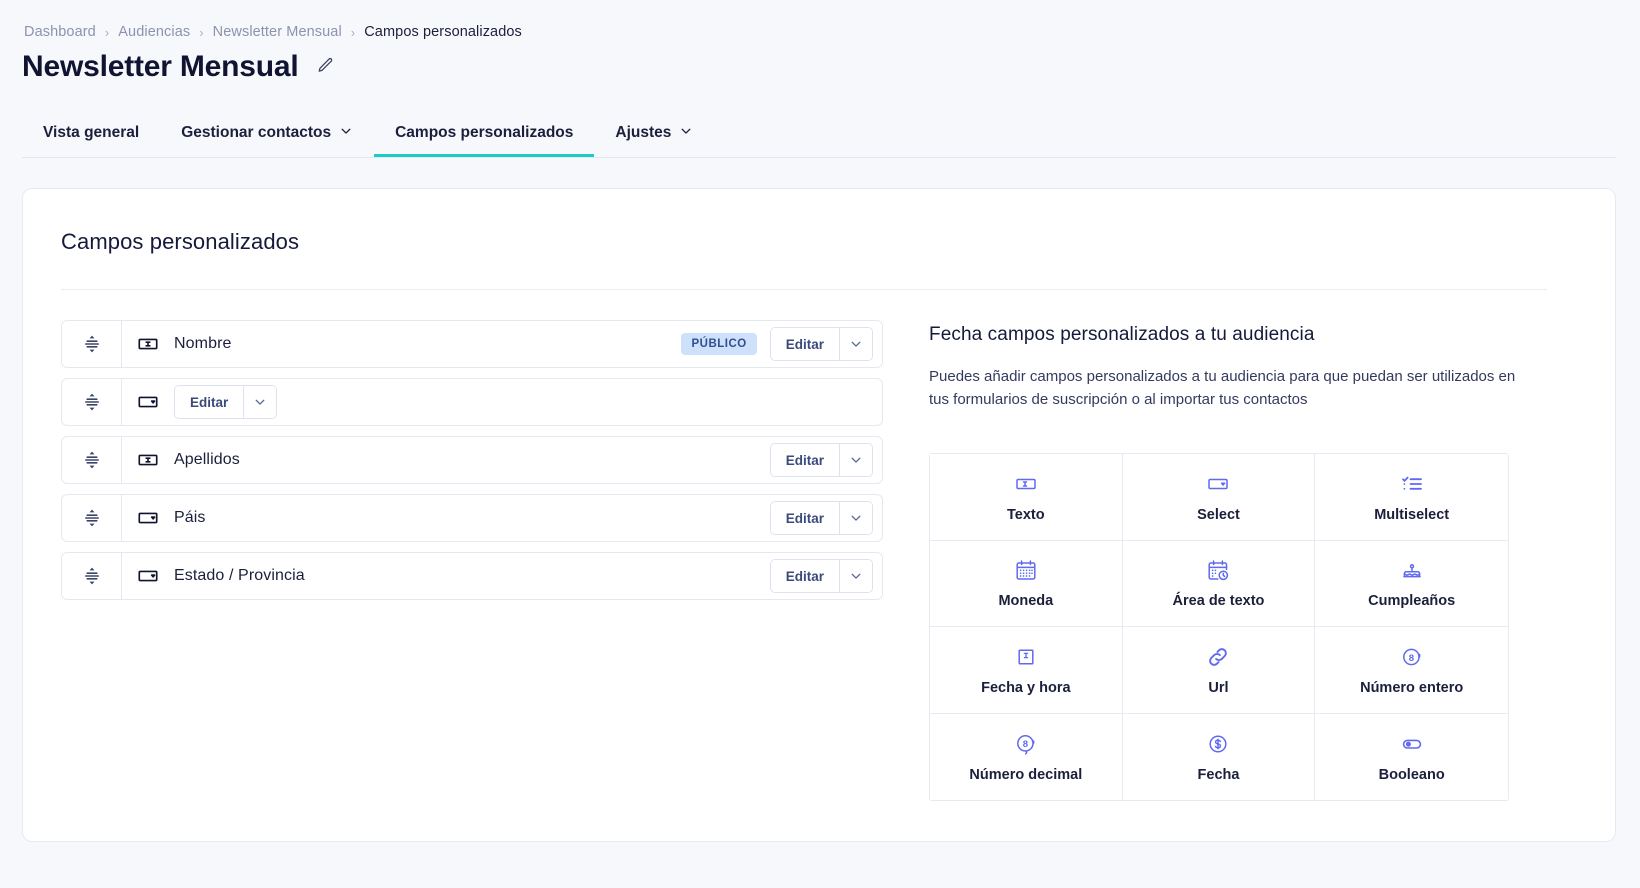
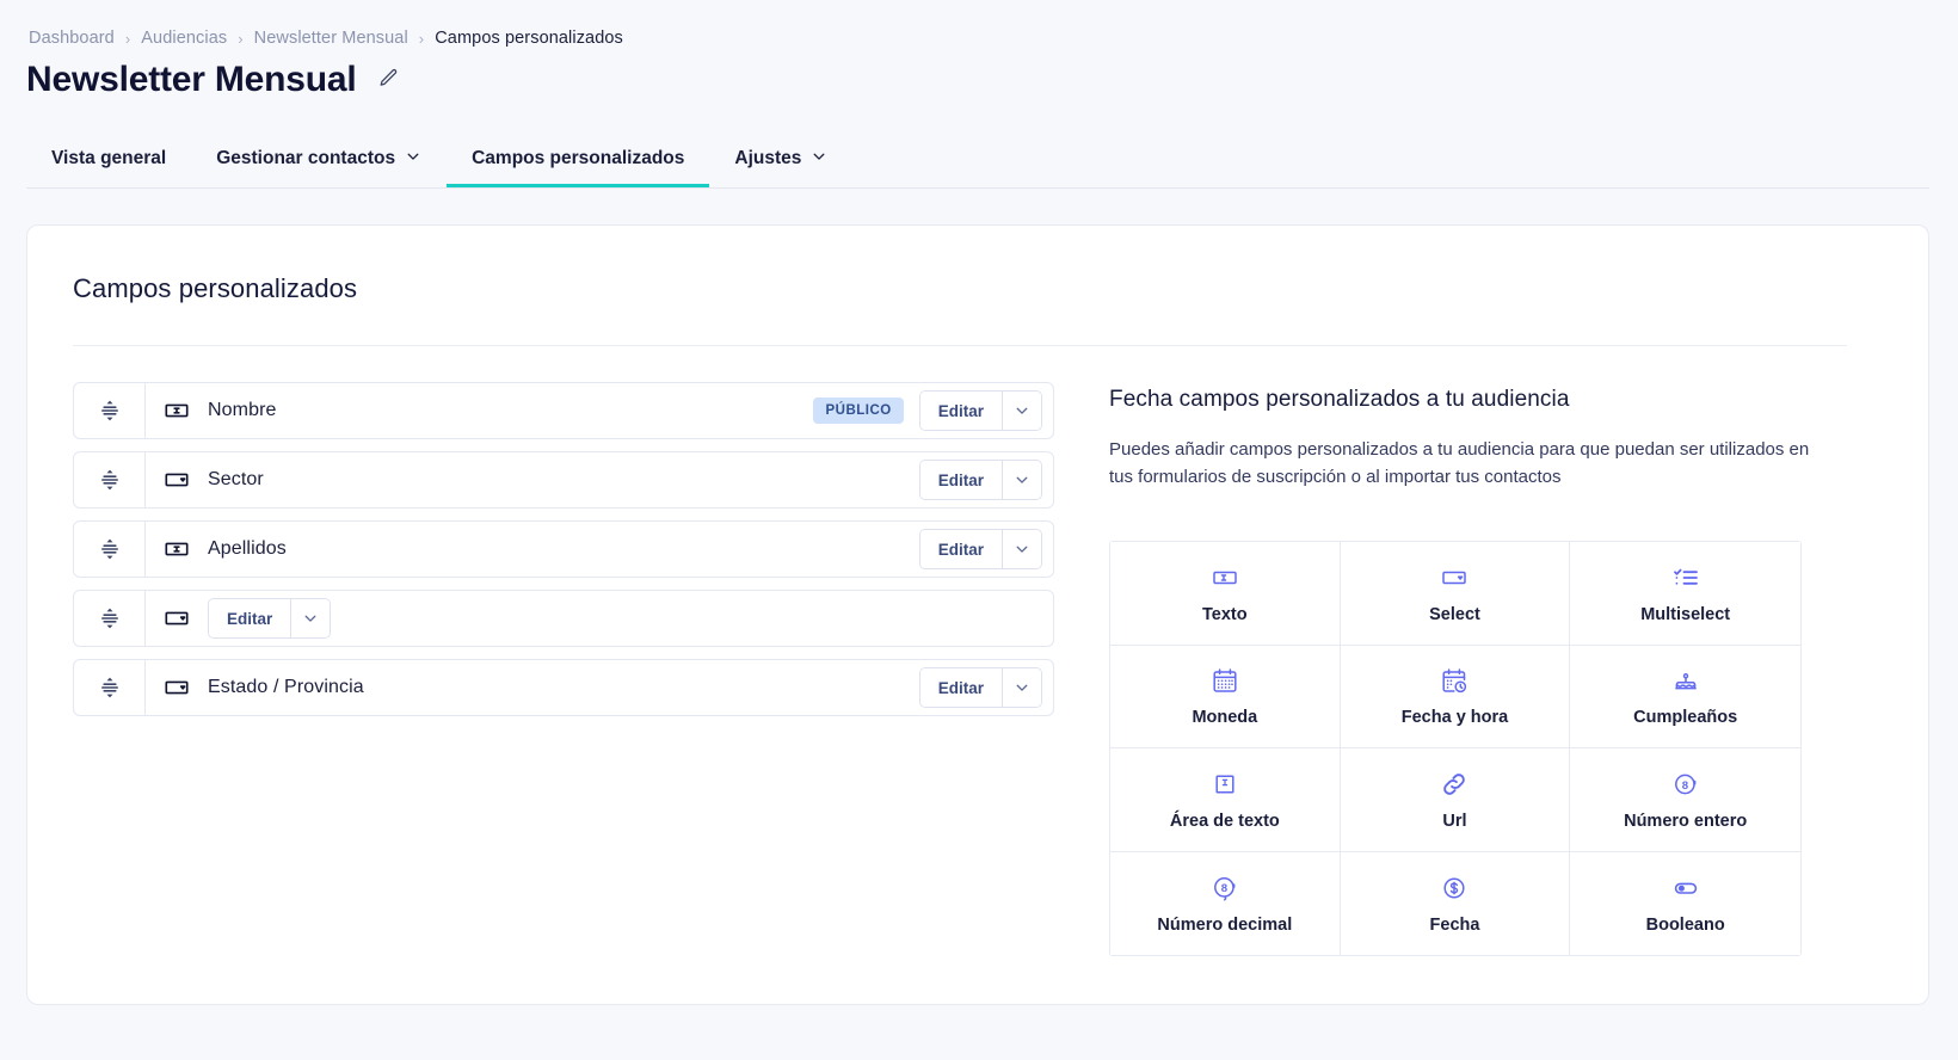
  Dashboard
  ›
  Audiencias
  ›
  Newsletter Mensual
  ›
  Campos personalizados
  Newsletter Mensual
  Vista general
  Gestionar contactos
  Campos personalizados
  Ajustes
  Campos personalizados
  Nombre
  PÚBLICO
  Editar
+ Sector
  Editar
  Apellidos
  Editar
- Páis
  Editar
  Estado / Provincia
  Editar
  Fecha campos personalizados a tu audiencia
  Puedes añadir campos personalizados a tu audiencia para que puedan ser utilizados en tus formularios de suscripción o al importar tus contactos
  Texto
  Select
  Multiselect
  Moneda
- Área de texto
+ Fecha y hora
  Cumpleaños
- Fecha y hora
+ Área de texto
  Url
  8
  Número entero
  8
  Número decimal
  Fecha
  Booleano
